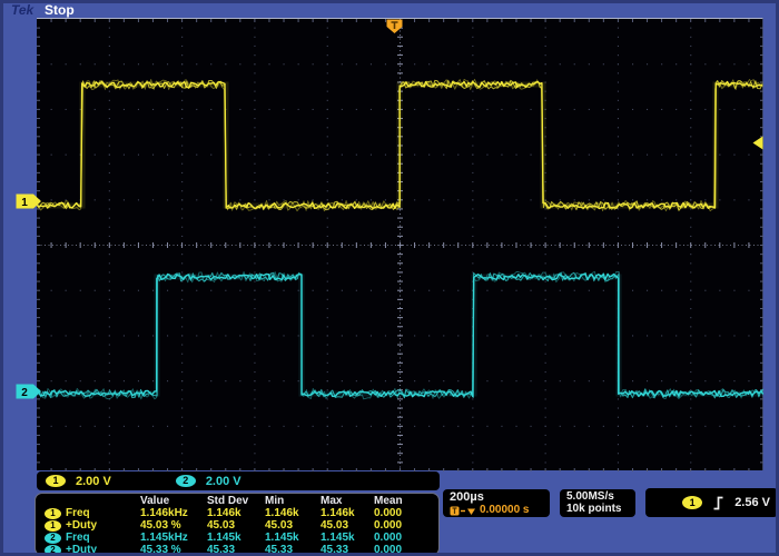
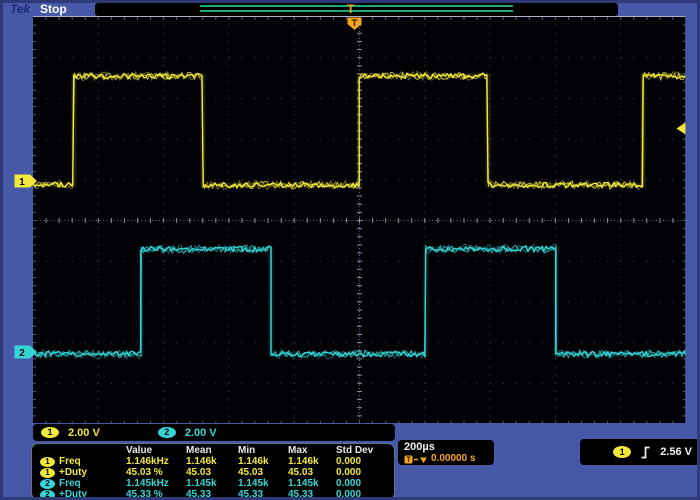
  Tek
  Stop
+ T
  1
  2
  1
  2.00 V
  2
  2.00 V
  Value
- Std Dev
+ Mean
  Min
  Max
- Mean
+ Std Dev
  1
  Freq
  1.146kHz
  1.146k
  1.146k
  1.146k
  0.000
  1
  +Duty
  45.03 %
  45.03
  45.03
  45.03
  0.000
  2
  Freq
  1.145kHz
  1.145k
  1.145k
  1.145k
  0.000
  2
  +Duty
  45.33 %
  45.33
  45.33
  45.33
  0.000
  200µs
  0.00000 s
- 5.00MS/s
- 10k points
  1
  2.56 V
